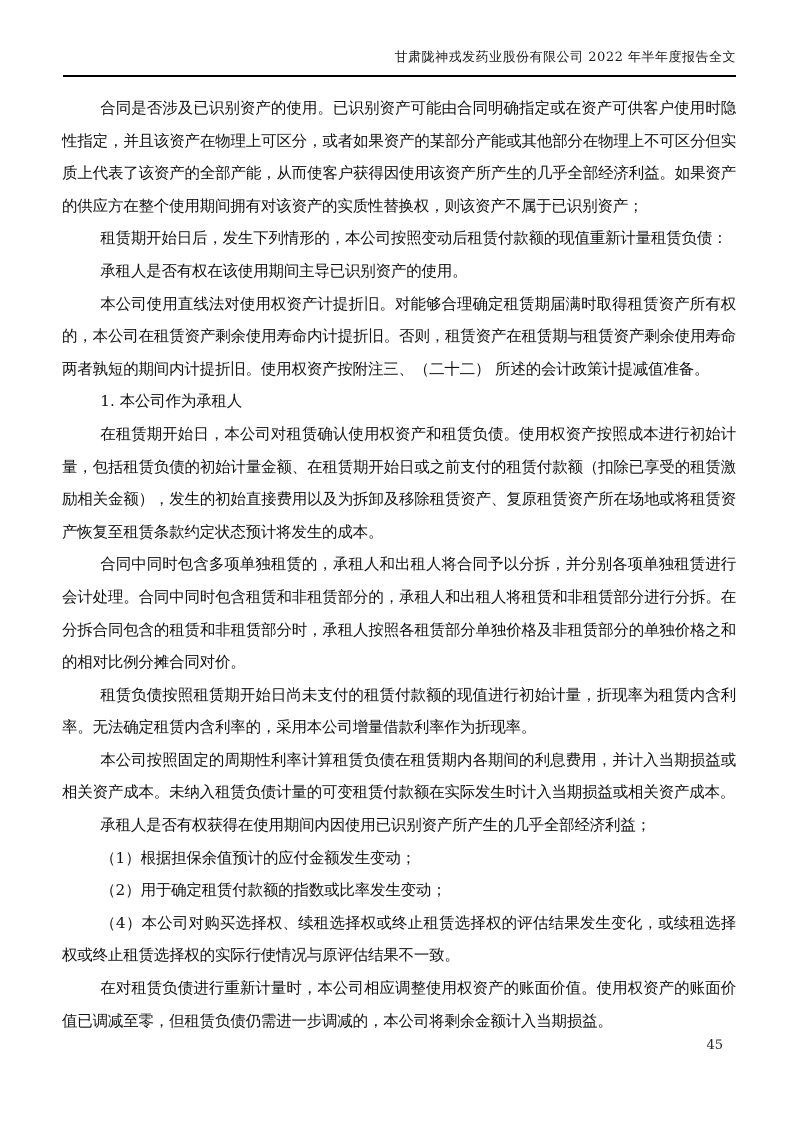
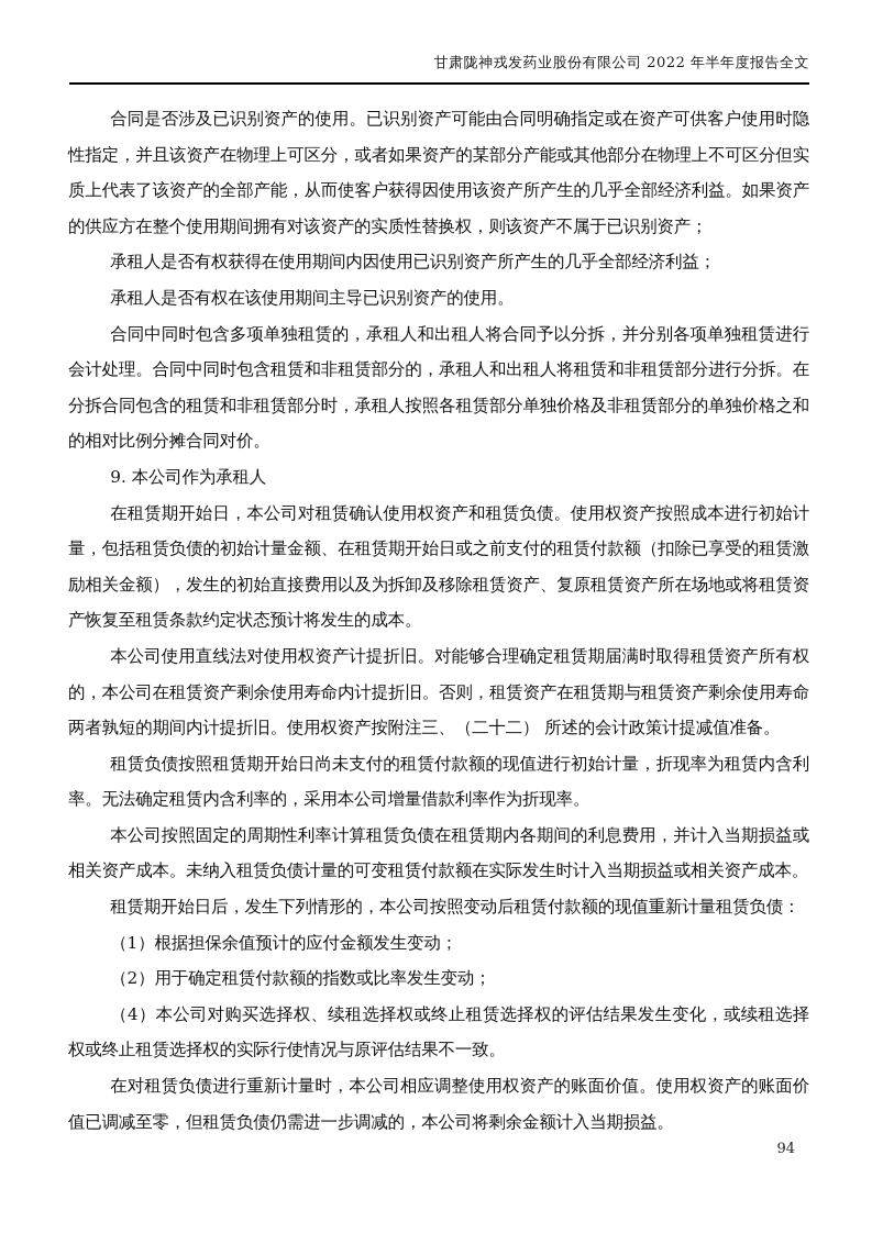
  甘肃陇神戎发药业股份有限公司 2022 年半年度报告全文
  合同是否涉及已识别资产的使用。已识别资产可能由合同明确指定或在资产可供客户使用时隐性指定，并且该资产在物理上可区分，或者如果资产的某部分产能或其他部分在物理上不可区分但实质上代表了该资产的全部产能，从而使客户获得因使用该资产所产生的几乎全部经济利益。如果资产的供应方在整个使用期间拥有对该资产的实质性替换权，则该资产不属于已识别资产；
- 租赁期开始日后，发生下列情形的，本公司按照变动后租赁付款额的现值重新计量租赁负债：
+ 承租人是否有权获得在使用期间内因使用已识别资产所产生的几乎全部经济利益；
  承租人是否有权在该使用期间主导已识别资产的使用。
- 本公司使用直线法对使用权资产计提折旧。对能够合理确定租赁期届满时取得租赁资产所有权的，本公司在租赁资产剩余使用寿命内计提折旧。否则，租赁资产在租赁期与租赁资产剩余使用寿命两者孰短的期间内计提折旧。使用权资产按附注三、（二十二） 所述的会计政策计提减值准备。
+ 合同中同时包含多项单独租赁的，承租人和出租人将合同予以分拆，并分别各项单独租赁进行会计处理。合同中同时包含租赁和非租赁部分的，承租人和出租人将租赁和非租赁部分进行分拆。在分拆合同包含的租赁和非租赁部分时，承租人按照各租赁部分单独价格及非租赁部分的单独价格之和的相对比例分摊合同对价。
- 1. 本公司作为承租人
+ 9. 本公司作为承租人
  在租赁期开始日，本公司对租赁确认使用权资产和租赁负债。使用权资产按照成本进行初始计量，包括租赁负债的初始计量金额、在租赁期开始日或之前支付的租赁付款额（扣除已享受的租赁激励相关金额），发生的初始直接费用以及为拆卸及移除租赁资产、复原租赁资产所在场地或将租赁资产恢复至租赁条款约定状态预计将发生的成本。
- 合同中同时包含多项单独租赁的，承租人和出租人将合同予以分拆，并分别各项单独租赁进行会计处理。合同中同时包含租赁和非租赁部分的，承租人和出租人将租赁和非租赁部分进行分拆。在分拆合同包含的租赁和非租赁部分时，承租人按照各租赁部分单独价格及非租赁部分的单独价格之和的相对比例分摊合同对价。
+ 本公司使用直线法对使用权资产计提折旧。对能够合理确定租赁期届满时取得租赁资产所有权的，本公司在租赁资产剩余使用寿命内计提折旧。否则，租赁资产在租赁期与租赁资产剩余使用寿命两者孰短的期间内计提折旧。使用权资产按附注三、（二十二） 所述的会计政策计提减值准备。
  租赁负债按照租赁期开始日尚未支付的租赁付款额的现值进行初始计量，折现率为租赁内含利率。无法确定租赁内含利率的，采用本公司增量借款利率作为折现率。
  本公司按照固定的周期性利率计算租赁负债在租赁期内各期间的利息费用，并计入当期损益或相关资产成本。未纳入租赁负债计量的可变租赁付款额在实际发生时计入当期损益或相关资产成本。
- 承租人是否有权获得在使用期间内因使用已识别资产所产生的几乎全部经济利益；
+ 租赁期开始日后，发生下列情形的，本公司按照变动后租赁付款额的现值重新计量租赁负债：
  （1）根据担保余值预计的应付金额发生变动；
  （2）用于确定租赁付款额的指数或比率发生变动；
  （4）本公司对购买选择权、续租选择权或终止租赁选择权的评估结果发生变化，或续租选择权或终止租赁选择权的实际行使情况与原评估结果不一致。
  在对租赁负债进行重新计量时，本公司相应调整使用权资产的账面价值。使用权资产的账面价值已调减至零，但租赁负债仍需进一步调减的，本公司将剩余金额计入当期损益。
- 45
+ 94
